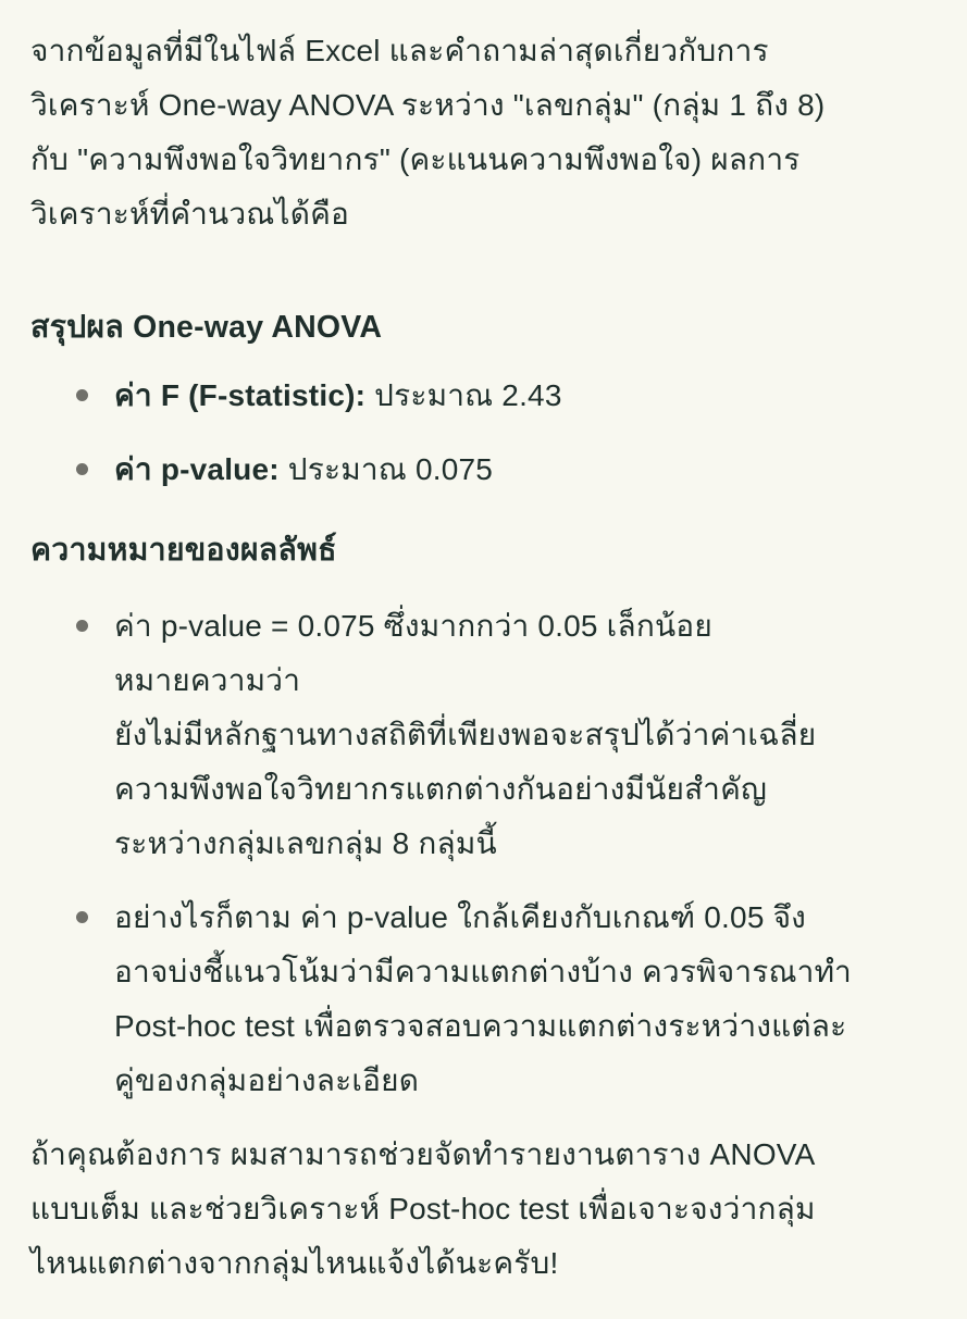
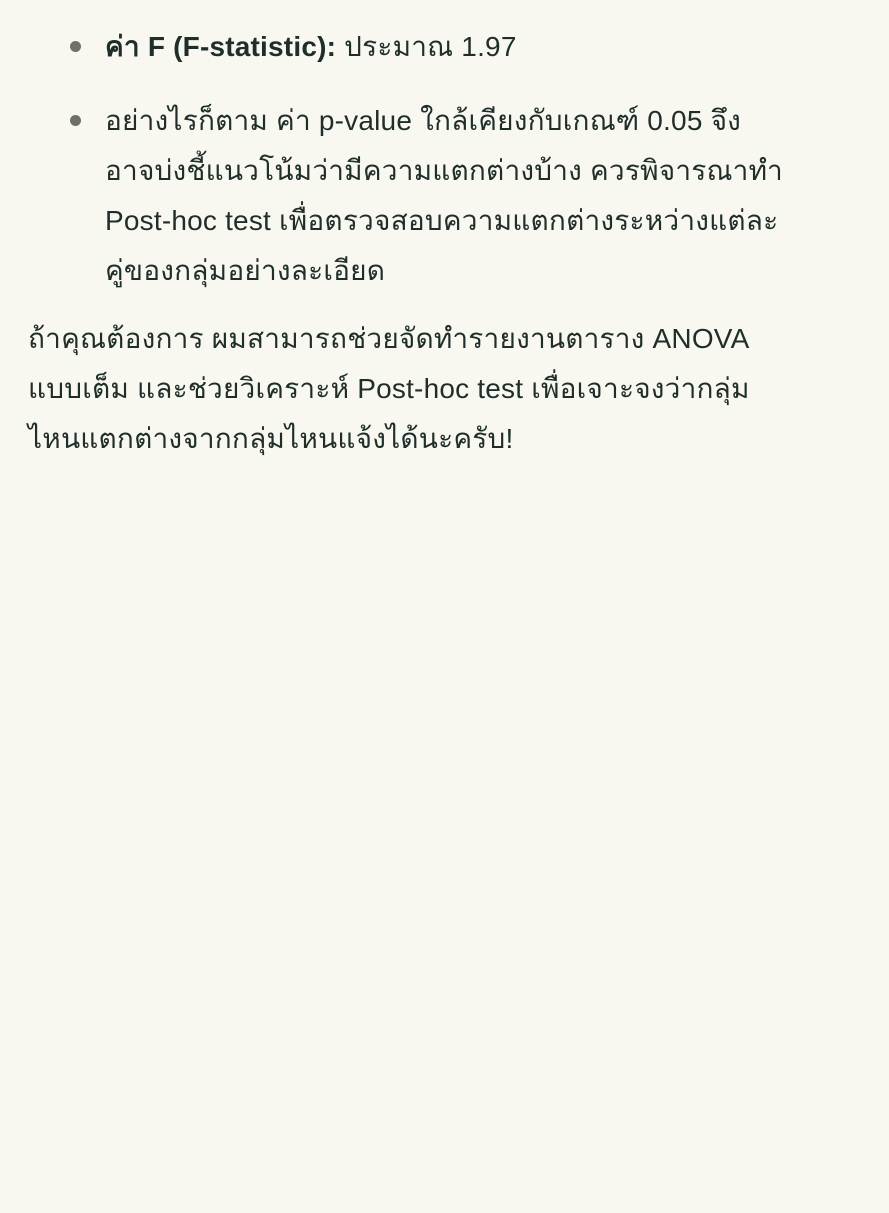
- จากข้อมูลที่มีในไฟล์ Excel และคำถามล่าสุดเกี่ยวกับการ
- วิเคราะห์ One-way ANOVA ระหว่าง "เลขกลุ่ม" (กลุ่ม 1 ถึง 8)
- กับ "ความพึงพอใจวิทยากร" (คะแนนความพึงพอใจ) ผลการ
- วิเคราะห์ที่คำนวณได้คือ
- สรุปผล One-way ANOVA
- ค่า F (F-statistic): ประมาณ 2.43
+ ค่า F (F-statistic): ประมาณ 1.97
- ค่า p-value: ประมาณ 0.075
- ความหมายของผลลัพธ์
- ค่า p-value = 0.075 ซึ่งมากกว่า 0.05 เล็กน้อย
- หมายความว่า
- ยังไม่มีหลักฐานทางสถิติที่เพียงพอจะสรุปได้ว่าค่าเฉลี่ย
- ความพึงพอใจวิทยากรแตกต่างกันอย่างมีนัยสำคัญ
- ระหว่างกลุ่มเลขกลุ่ม 8 กลุ่มนี้
  อย่างไรก็ตาม ค่า p-value ใกล้เคียงกับเกณฑ์ 0.05 จึง
  อาจบ่งชี้แนวโน้มว่ามีความแตกต่างบ้าง ควรพิจารณาทำ
  Post-hoc test เพื่อตรวจสอบความแตกต่างระหว่างแต่ละ
  คู่ของกลุ่มอย่างละเอียด
  ถ้าคุณต้องการ ผมสามารถช่วยจัดทำรายงานตาราง ANOVA
  แบบเต็ม และช่วยวิเคราะห์ Post-hoc test เพื่อเจาะจงว่ากลุ่ม
  ไหนแตกต่างจากกลุ่มไหนแจ้งได้นะครับ!
